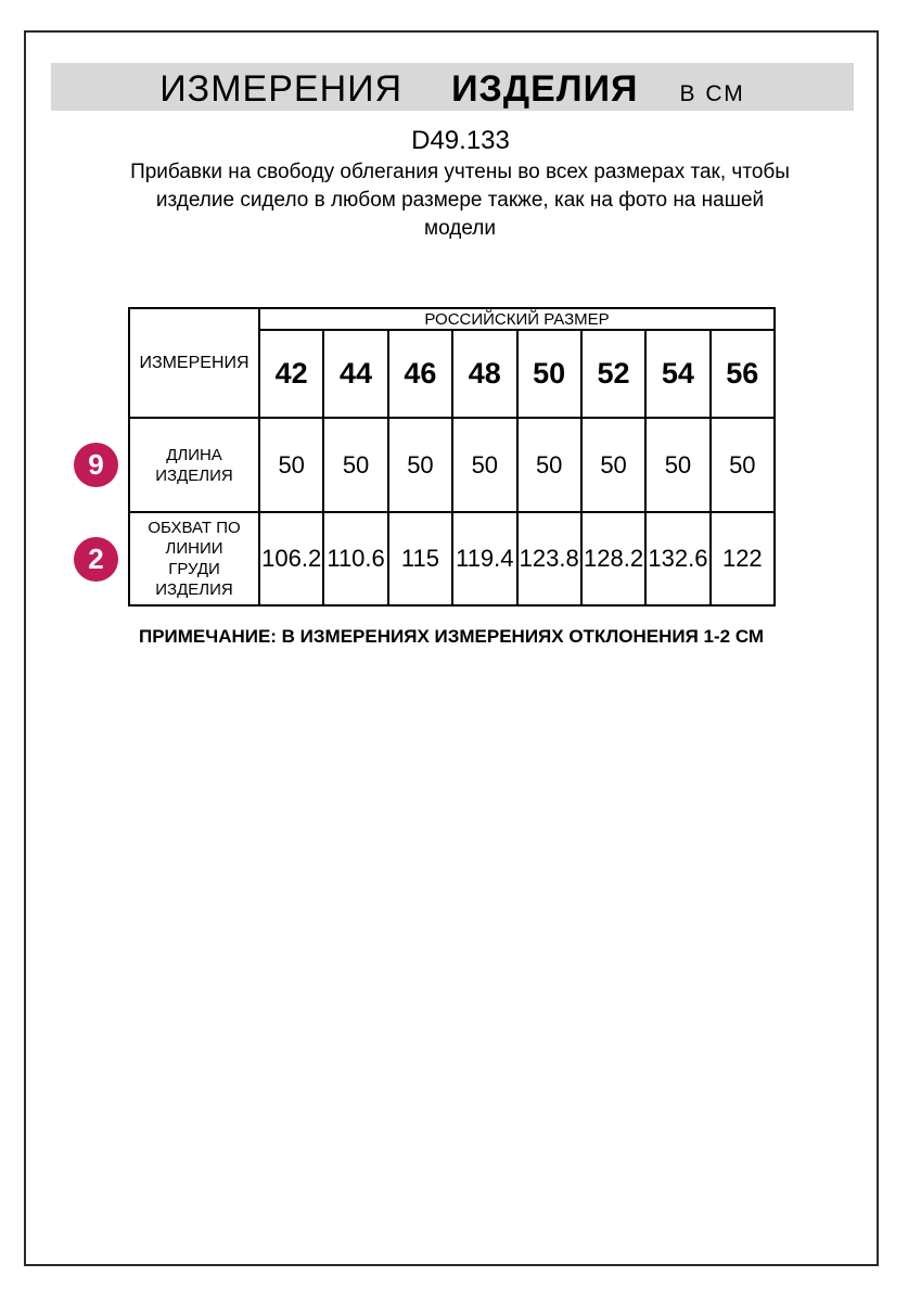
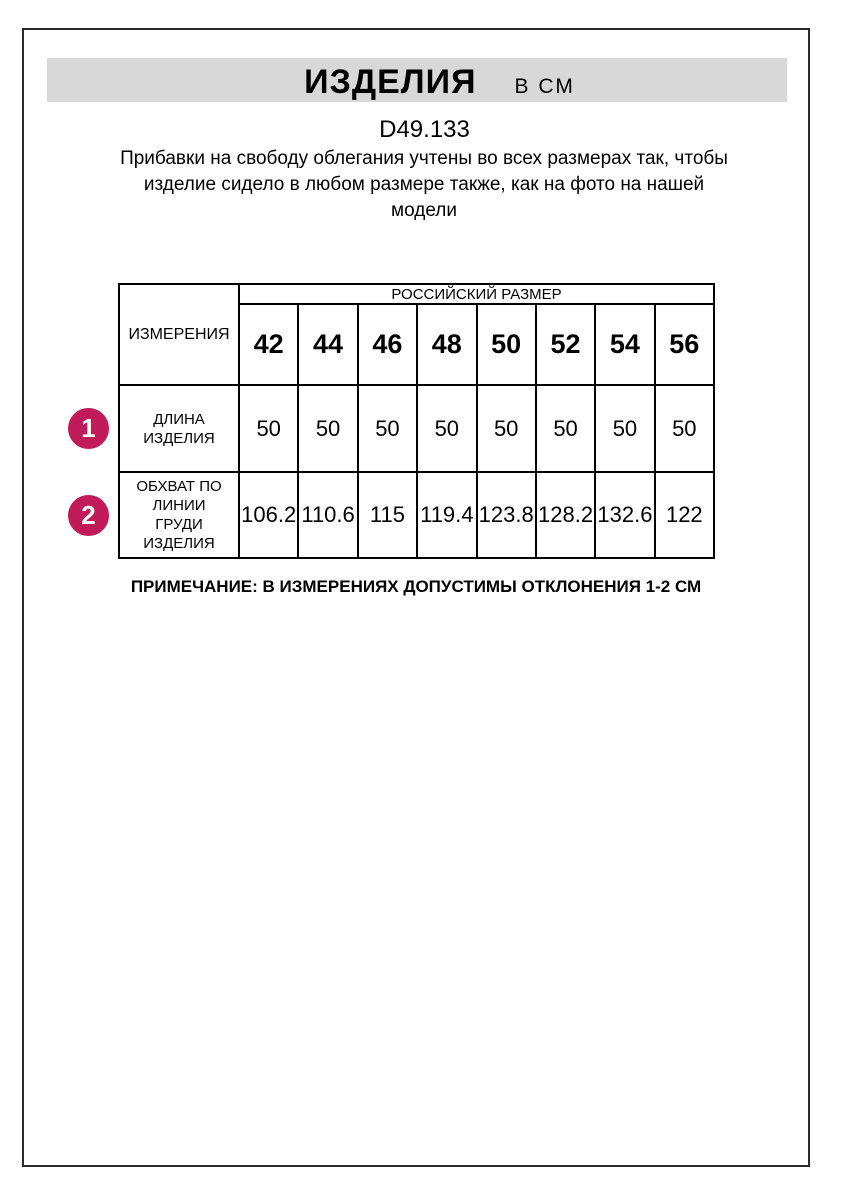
- ИЗМЕРЕНИЯ
  ИЗДЕЛИЯ
  В СМ
  D49.133
  Прибавки на свободу облегания учтены во всех размерах так, чтобы
  изделие сидело в любом размере также, как на фото на нашей
  модели
  ИЗМЕРЕНИЯ	РОССИЙСКИЙ РАЗМЕР
  42	44	46	48	50	52	54	56
  ДЛИНА ИЗДЕЛИЯ	50	50	50	50	50	50	50	50
  ОБХВАТ ПО ЛИНИИ ГРУДИ ИЗДЕЛИЯ	106.2	110.6	115	119.4	123.8	128.2	132.6	122
- 9
+ 1
  2
- ПРИМЕЧАНИЕ: В ИЗМЕРЕНИЯХ ИЗМЕРЕНИЯХ ОТКЛОНЕНИЯ 1-2 СМ
+ ПРИМЕЧАНИЕ: В ИЗМЕРЕНИЯХ ДОПУСТИМЫ ОТКЛОНЕНИЯ 1-2 СМ
